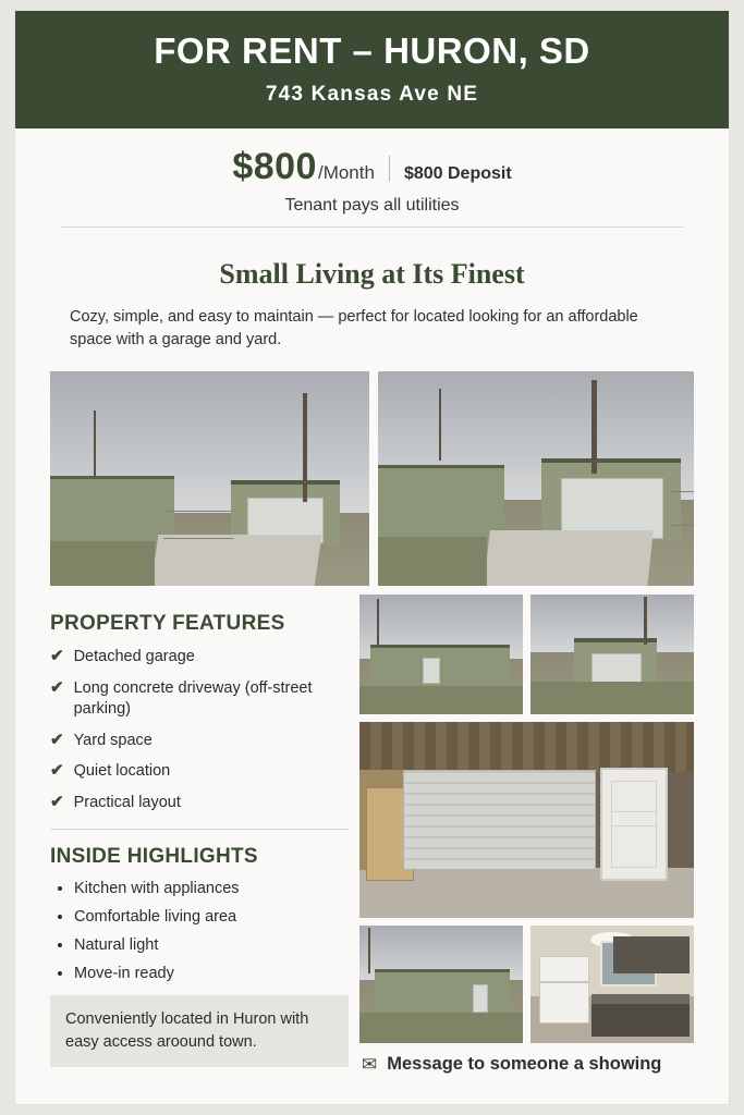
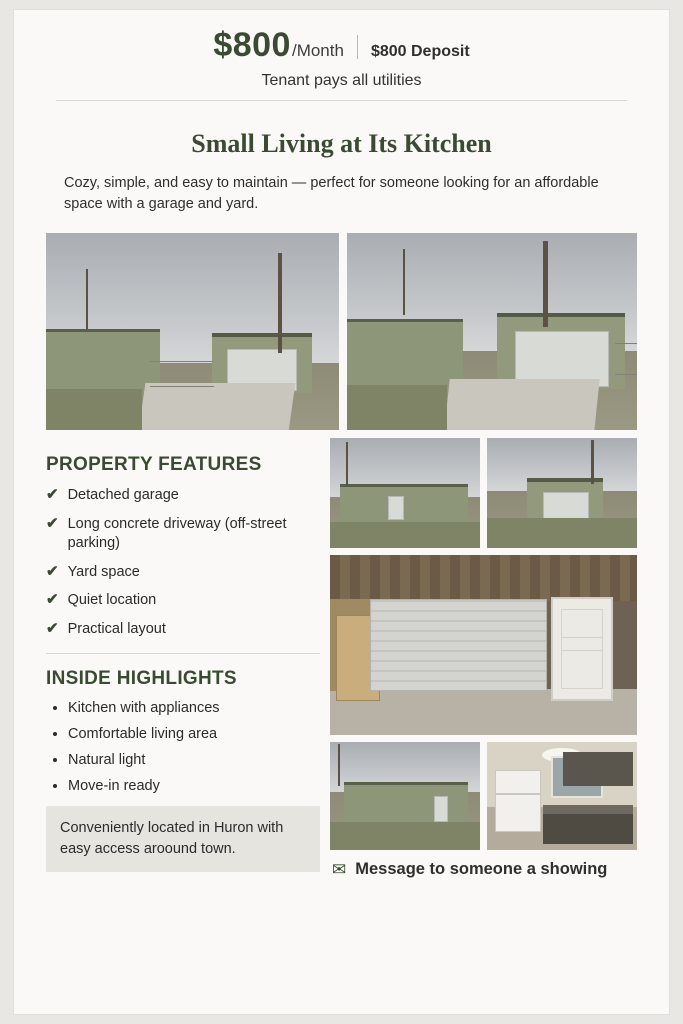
- FOR RENT – HURON, SD
- 743 Kansas Ave NE
  $800
  /Month
  $800 Deposit
  Tenant pays all utilities
- Small Living at Its Finest
+ Small Living at Its Kitchen
- Cozy, simple, and easy to maintain — perfect for located looking for an affordable space with a garage and yard.
+ Cozy, simple, and easy to maintain — perfect for someone looking for an affordable space with a garage and yard.
  PROPERTY FEATURES
  ✔
  Detached garage
  ✔
  Long concrete driveway (off-street parking)
  ✔
  Yard space
  ✔
  Quiet location
  ✔
  Practical layout
  INSIDE HIGHLIGHTS
  Kitchen with appliances
  Comfortable living area
  Natural light
  Move-in ready
  Conveniently located in Huron with easy access aroound town.
  ✉
  Message to someone a showing
